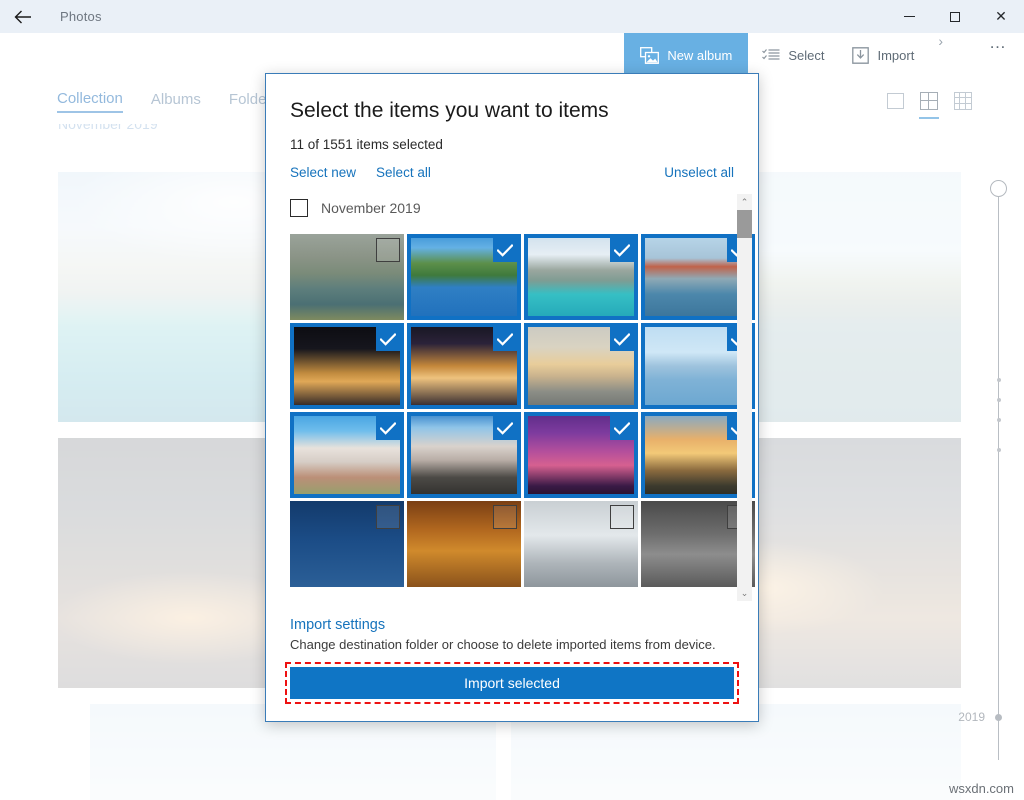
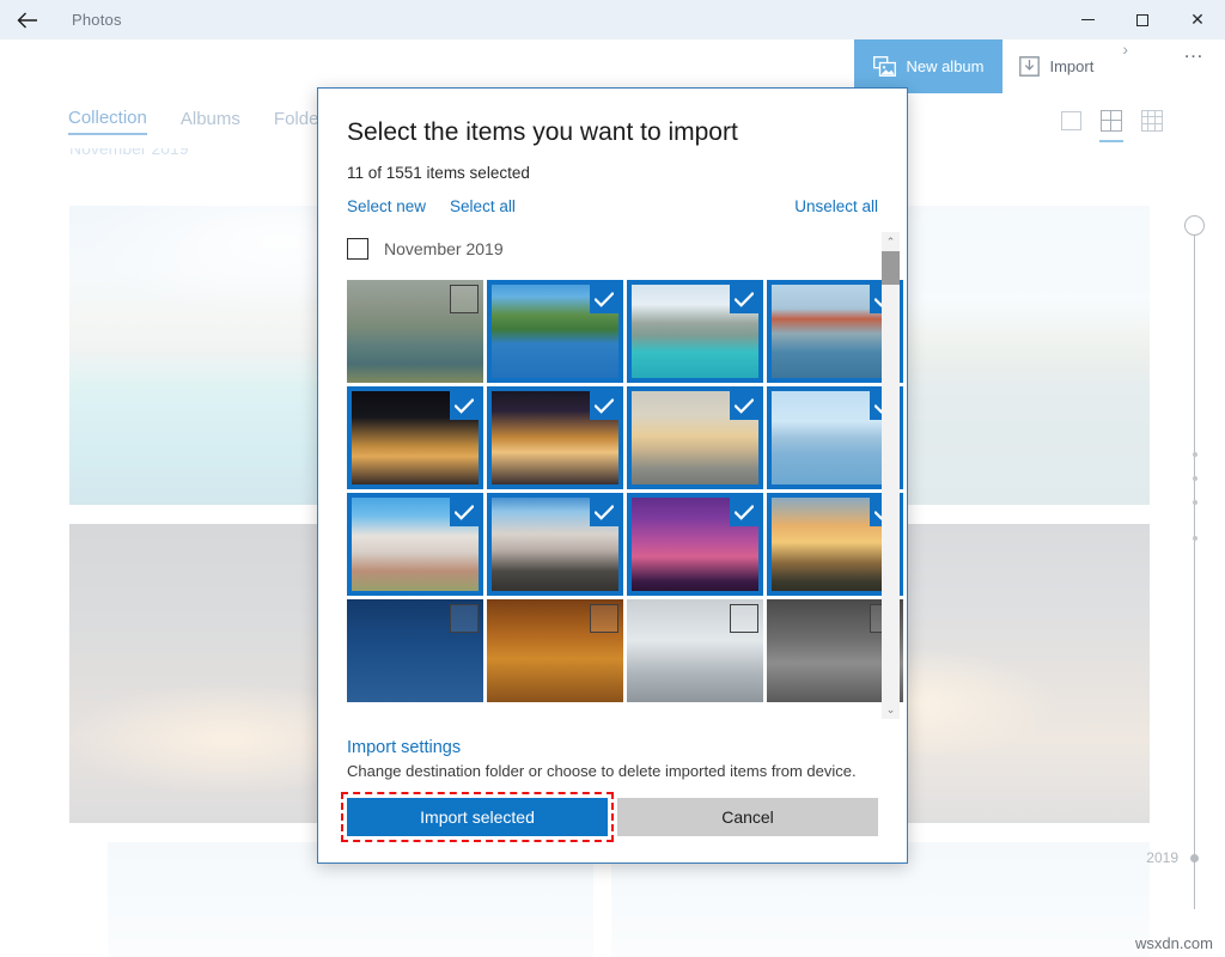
  Photos
  ✕
  New album
- Select
  Import
  ›
  …
  Collection
  Albums
  Folde
  November 2019
  2019
  wsxdn.com
- Select the items you want to items
+ Select the items you want to import
  11 of 1551 items selected
  Select new
  Select all
  Unselect all
  November 2019
  ⌃
  ⌄
  Import settings
  Change destination folder or choose to delete imported items from device.
  Import selected
+ Cancel
